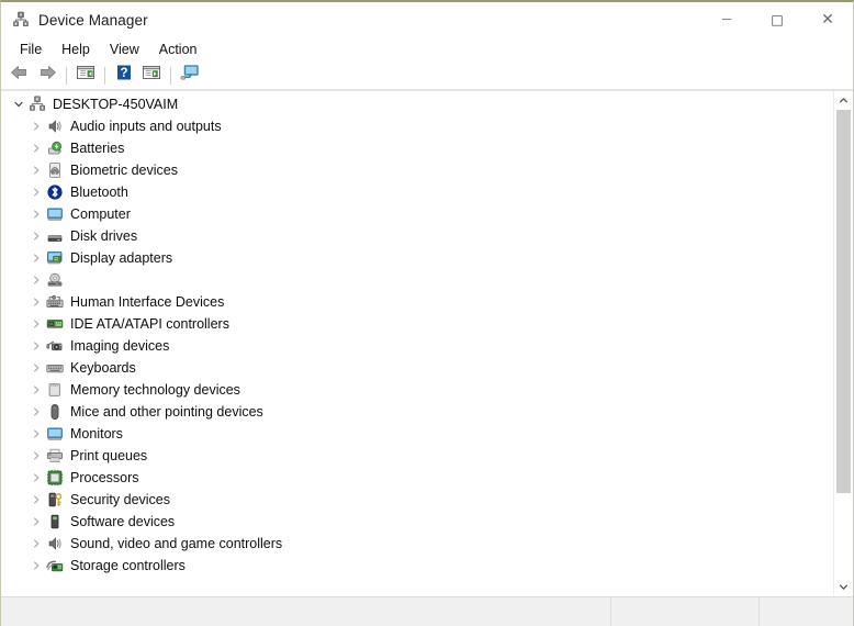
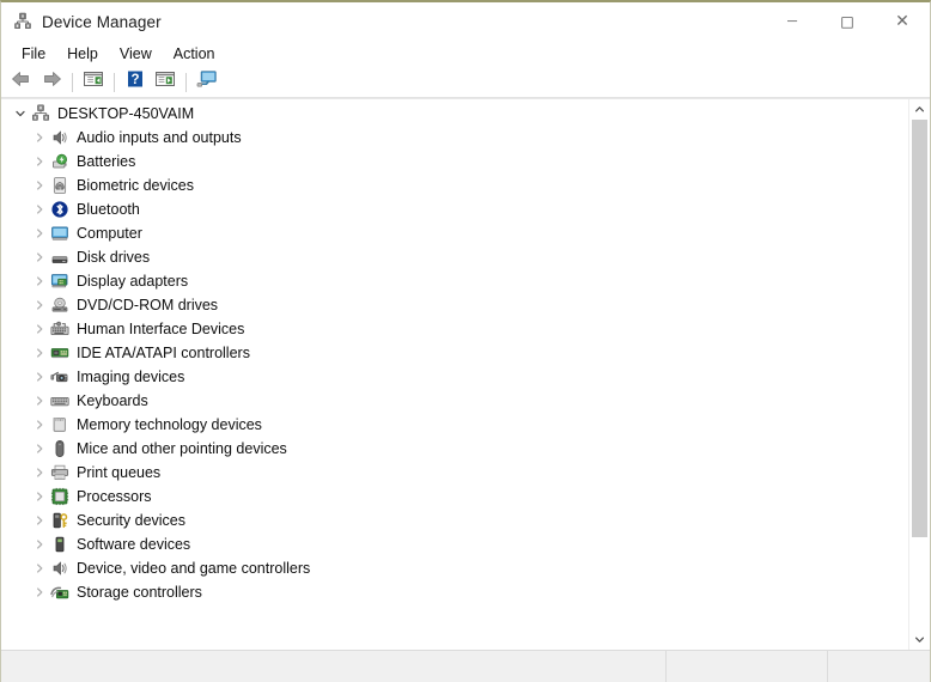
  Device Manager
  ─
  □
  ✕
  File
  Help
  View
  Action
  ?
  DESKTOP-450VAIM
  Audio inputs and outputs
  Batteries
  Biometric devices
  Bluetooth
  Computer
  Disk drives
  Display adapters
+ DVD/CD-ROM drives
  Human Interface Devices
  IDE ATA/ATAPI controllers
  Imaging devices
  Keyboards
  Memory technology devices
  Mice and other pointing devices
- Monitors
  Print queues
  Processors
  Security devices
  Software devices
- Sound, video and game controllers
+ Device, video and game controllers
  Storage controllers
